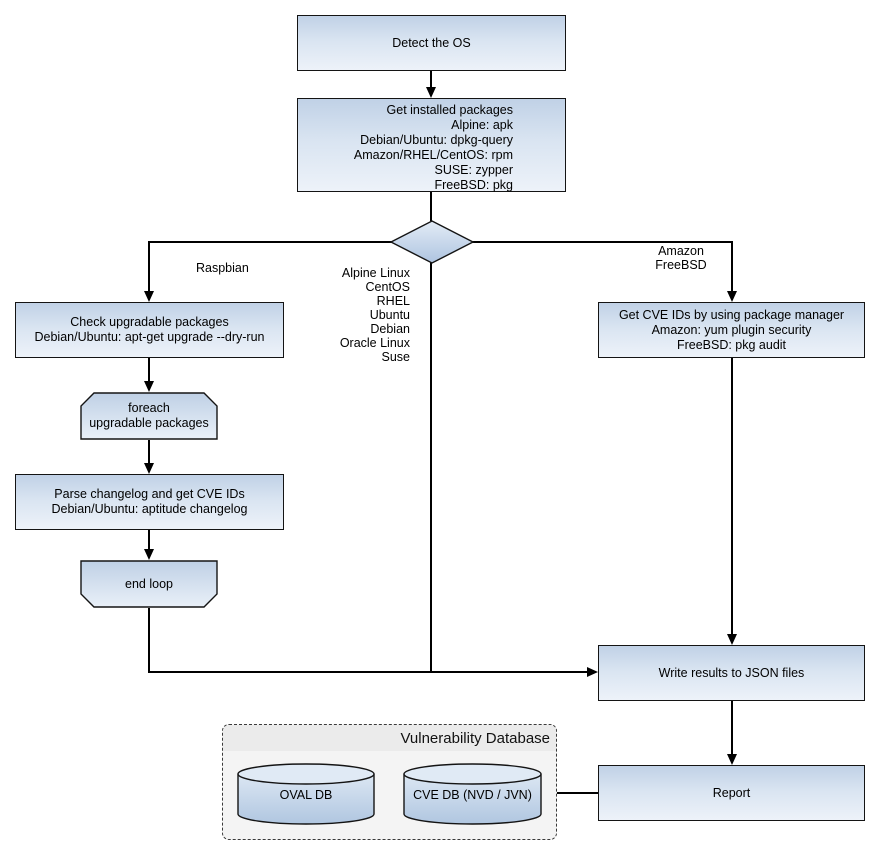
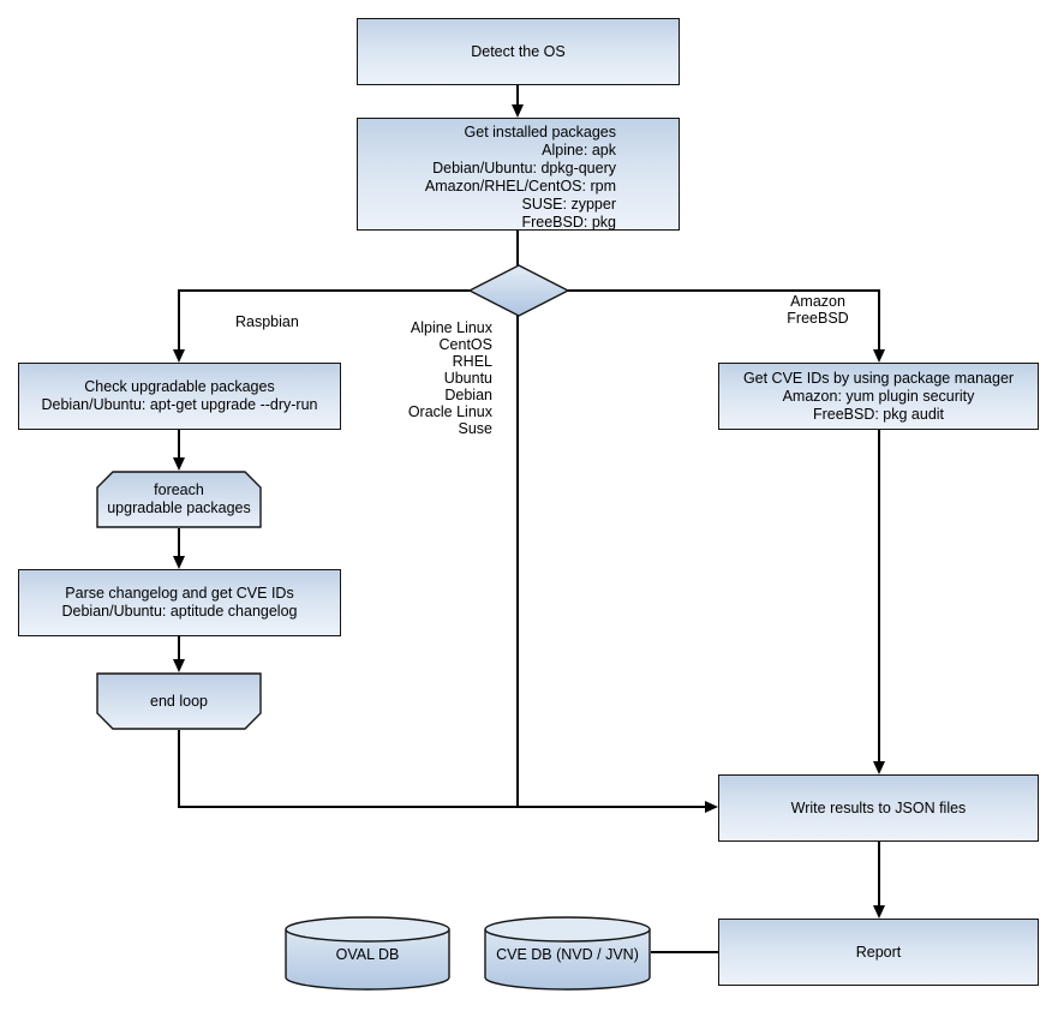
  Raspbian
  Alpine Linux
  CentOS
  RHEL
  Ubuntu
  Debian
  Oracle Linux
  Suse
  Amazon
  FreeBSD
  Detect the OS
  Get installed packages
  Alpine: apk
  Debian/Ubuntu: dpkg-query
  Amazon/RHEL/CentOS: rpm
  SUSE: zypper
  FreeBSD: pkg
  Check upgradable packages
  Debian/Ubuntu: apt-get upgrade --dry-run
  foreach
  upgradable packages
  Parse changelog and get CVE IDs
  Debian/Ubuntu: aptitude changelog
  end loop
  Get CVE IDs by using package manager
  Amazon: yum plugin security
  FreeBSD: pkg audit
  Write results to JSON files
  Report
- Vulnerability Database
  OVAL DB
  CVE DB (NVD / JVN)
